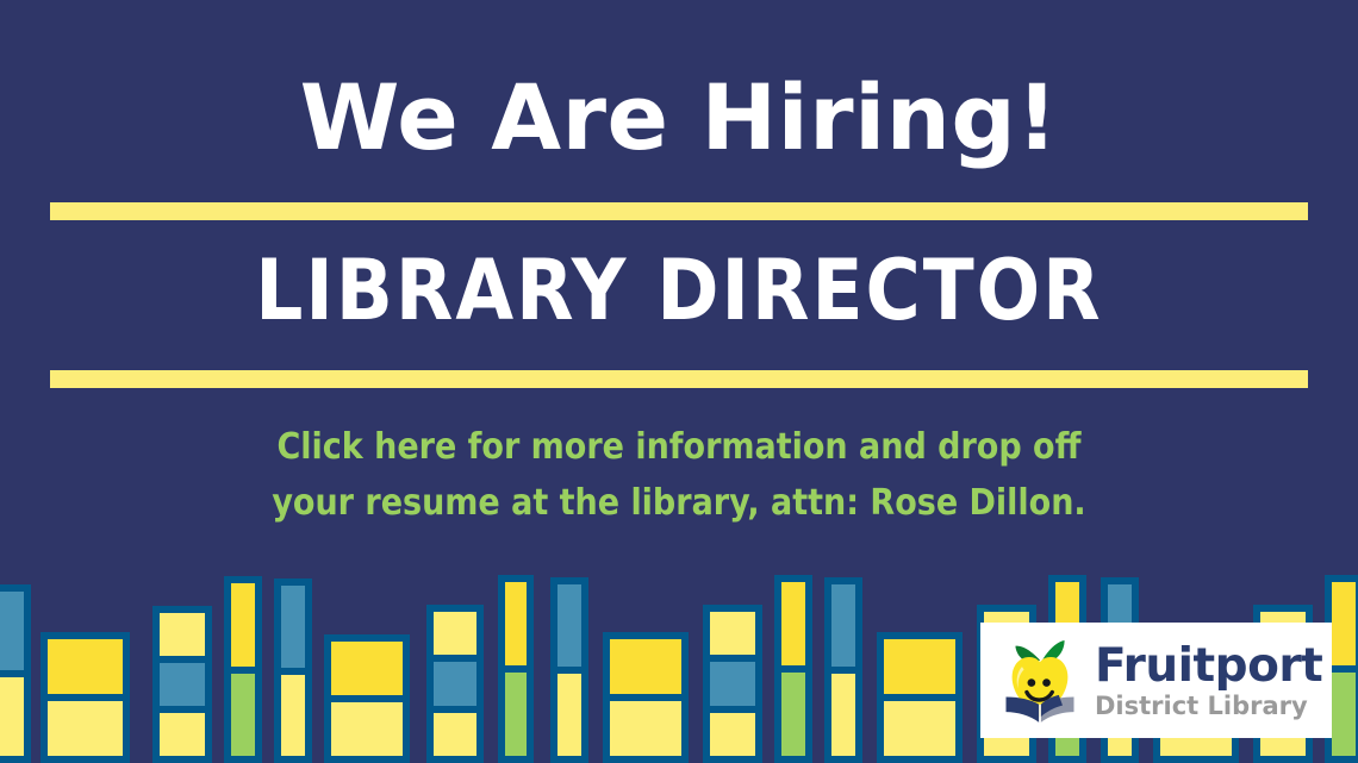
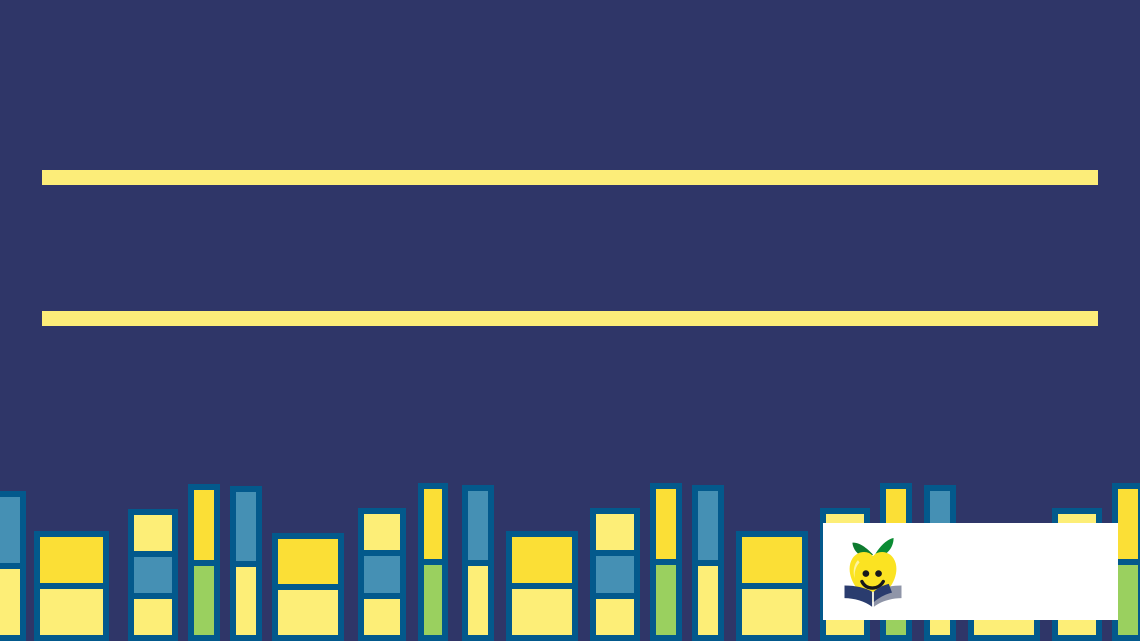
- We Are Hiring!
- LIBRARY DIRECTOR
- Click here for more information and drop off
- your resume at the library, attn: Rose Dillon.
- Fruitport
- District Library
